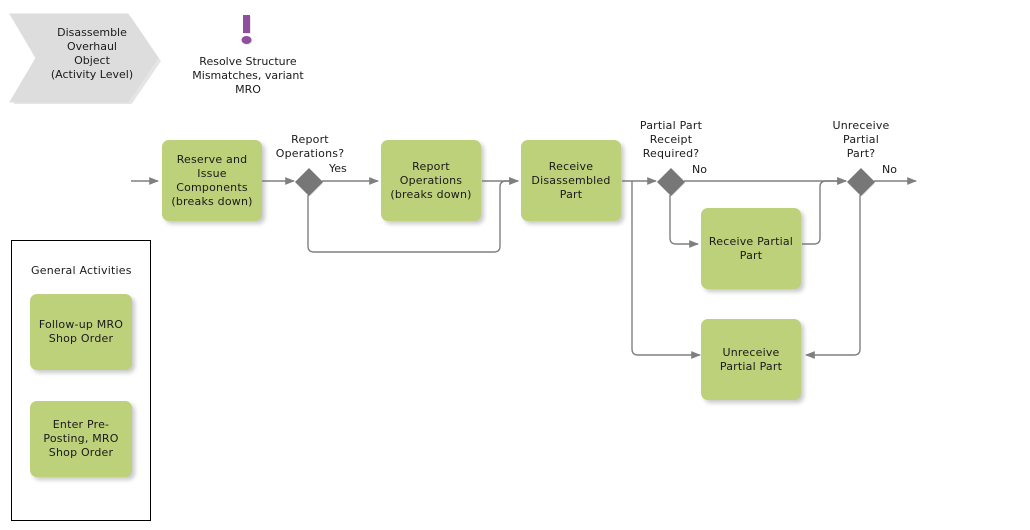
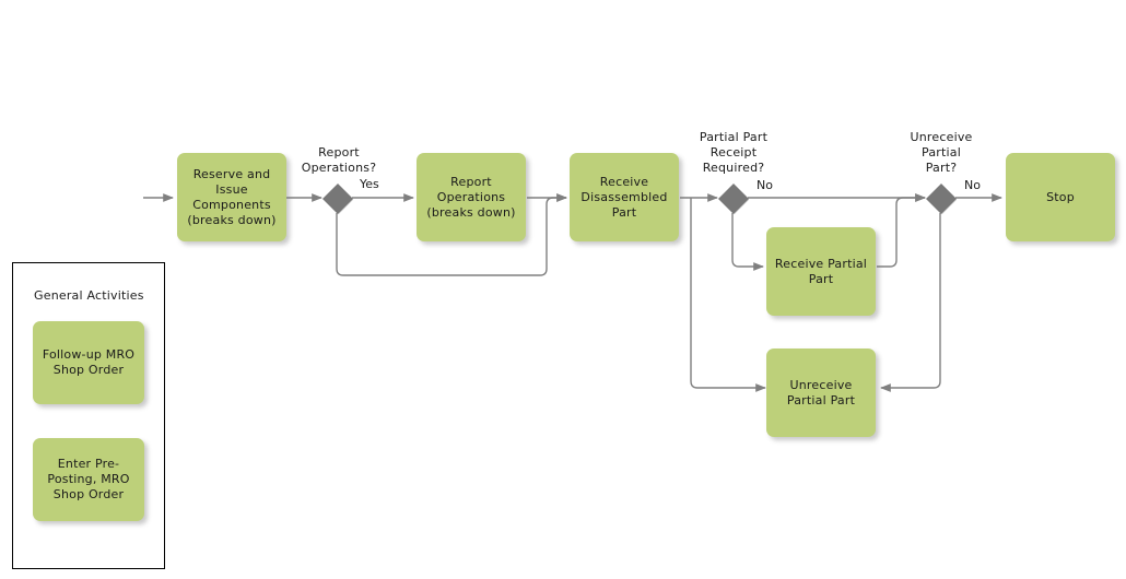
- Disassemble
- Overhaul
- Object
- (Activity Level)
- Resolve Structure
- Mismatches, variant
- MRO
  Reserve and
  Issue
  Components
  (breaks down)
  Report
  Operations
  (breaks down)
  Receive
  Disassembled
  Part
  Receive Partial
  Part
  Unreceive
  Partial Part
+ Stop
  Report
  Operations?
  Yes
  Partial Part
  Receipt
  Required?
  No
  Unreceive
  Partial
  Part?
  No
  General Activities
  Follow-up MRO
  Shop Order
  Enter Pre-
  Posting, MRO
  Shop Order
